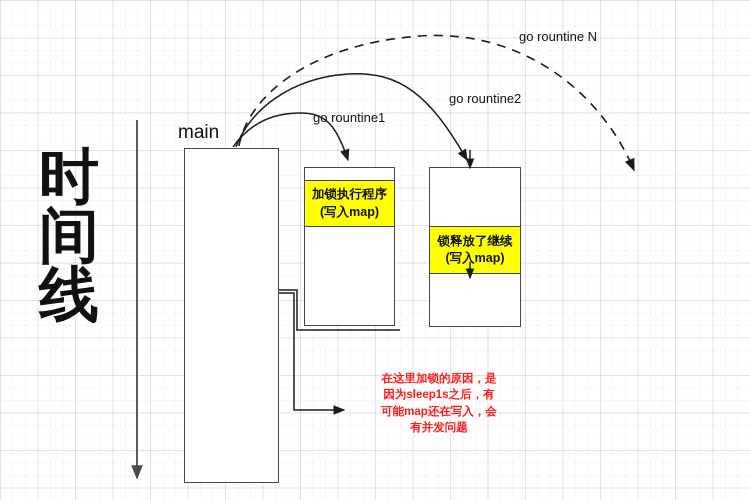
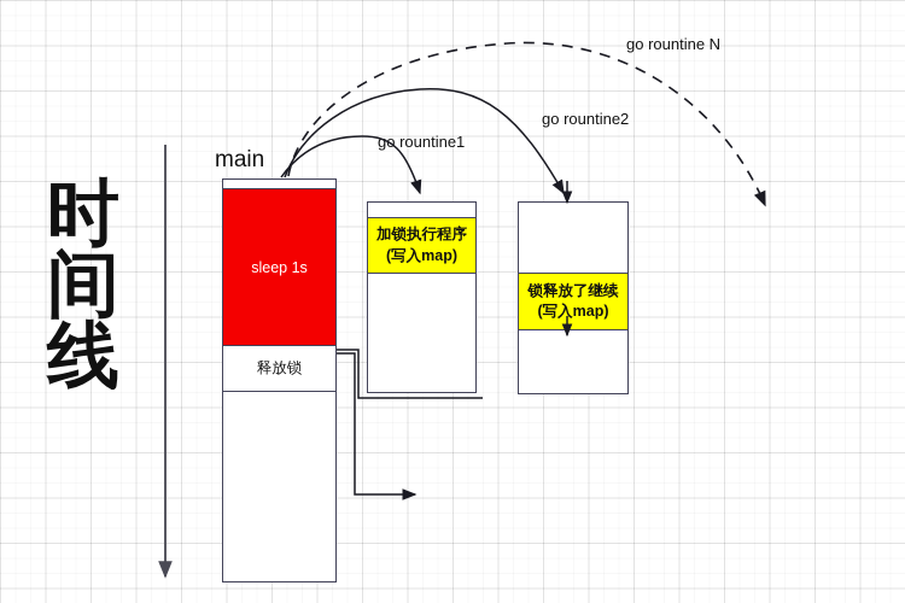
  时间线
  main
+ sleep 1s
+ 释放锁
  加锁执行程序
  (写入map)
  锁释放了继续
  (写入map)
  go rountine1
  go rountine2
  go rountine N
- 在这里加锁的原因，是因为sleep1s之后，有可能map还在写入，会有并发问题
